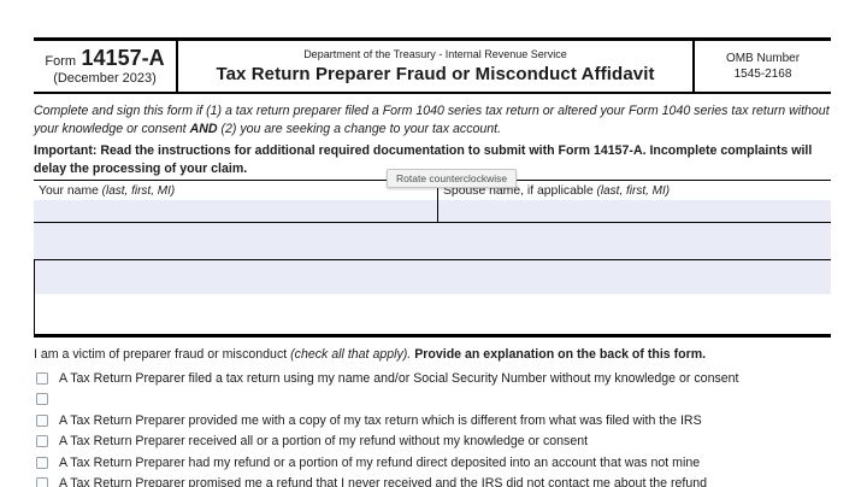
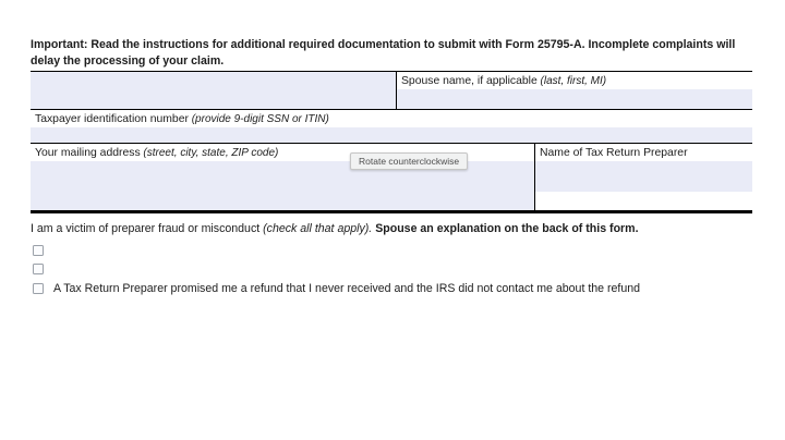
- Form 14157-A
- (December 2023)
- Department of the Treasury - Internal Revenue Service
- Tax Return Preparer Fraud or Misconduct Affidavit
- OMB Number
- 1545-2168
- Complete and sign this form if (1) a tax return preparer filed a Form 1040 series tax return or altered your Form 1040 series tax return without your knowledge or consent AND (2) you are seeking a change to your tax account.
- Important: Read the instructions for additional required documentation to submit with Form 14157-A. Incomplete complaints will delay the processing of your claim.
+ Important: Read the instructions for additional required documentation to submit with Form 25795-A. Incomplete complaints will delay the processing of your claim.
- Your name (last, first, MI)
  Spouse name, if applicable (last, first, MI)
+ Taxpayer identification number (provide 9-digit SSN or ITIN)
+ Your mailing address (street, city, state, ZIP code)
+ Name of Tax Return Preparer
- I am a victim of preparer fraud or misconduct (check all that apply). Provide an explanation on the back of this form.
+ I am a victim of preparer fraud or misconduct (check all that apply). Spouse an explanation on the back of this form.
- A Tax Return Preparer filed a tax return using my name and/or Social Security Number without my knowledge or consent
- A Tax Return Preparer provided me with a copy of my tax return which is different from what was filed with the IRS
- A Tax Return Preparer received all or a portion of my refund without my knowledge or consent
- A Tax Return Preparer had my refund or a portion of my refund direct deposited into an account that was not mine
  A Tax Return Preparer promised me a refund that I never received and the IRS did not contact me about the refund
  Rotate counterclockwise
